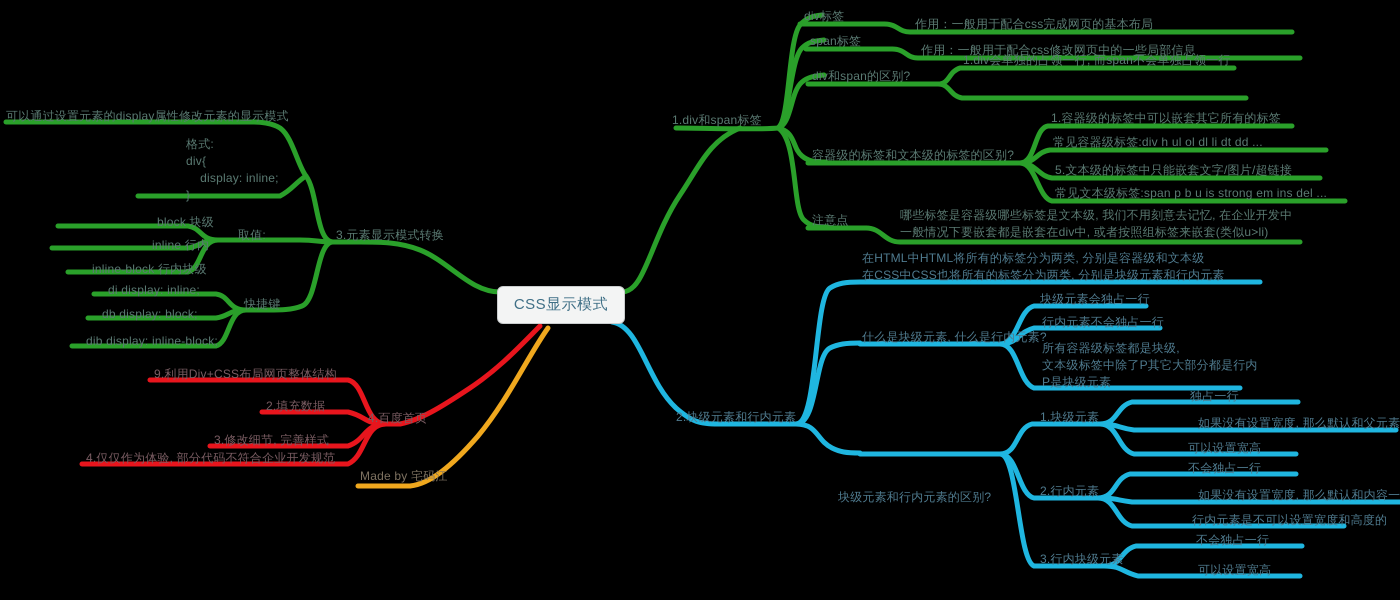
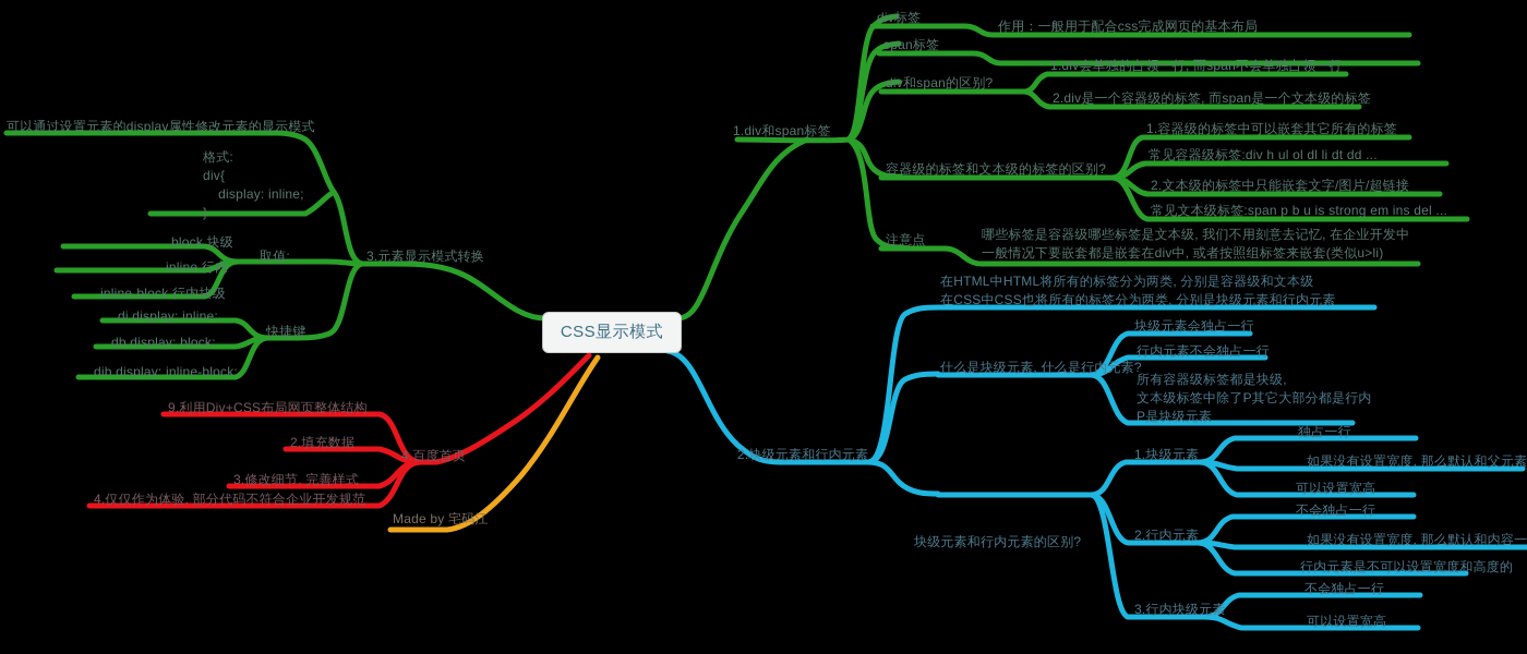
  CSS显示模式
  1.div和span标签
  div标签
  作用：一般用于配合css完成网页的基本布局
  span标签
- 作用：一般用于配合css修改网页中的一些局部信息
  div和span的区别?
  1.div会单独的占领一行, 而span不会单独占领一行
+ 2.div是一个容器级的标签, 而span是一个文本级的标签
  容器级的标签和文本级的标签的区别?
  1.容器级的标签中可以嵌套其它所有的标签
  常见容器级标签:div h ul ol dl li dt dd ...
- 5.文本级的标签中只能嵌套文字/图片/超链接
+ 2.文本级的标签中只能嵌套文字/图片/超链接
  常见文本级标签:span p b u is strong em ins del ...
  注意点
  哪些标签是容器级哪些标签是文本级, 我们不用刻意去记忆, 在企业开发中
  一般情况下要嵌套都是嵌套在div中, 或者按照组标签来嵌套(类似u>li)
  3.元素显示模式转换
  可以通过设置元素的display属性修改元素的显示模式
  格式:
  div{
  display: inline;
  }
  取值:
  block 块级
  inline 行内
  inline-block 行内块级
  快捷键
  di display: inline;
  db display: block;
  dib display: inline-block;
  2.块级元素和行内元素
  在HTML中HTML将所有的标签分为两类, 分别是容器级和文本级
  在CSS中CSS也将所有的标签分为两类, 分别是块级元素和行内元素
  什么是块级元素, 什么是行内元素?
  块级元素会独占一行
  行内元素不会独占一行
  所有容器级标签都是块级,
  文本级标签中除了P其它大部分都是行内
  P是块级元素
  块级元素和行内元素的区别?
  1.块级元素
  独占一行
  如果没有设置宽度, 那么默认和父元素
  可以设置宽高
  2.行内元素
  不会独占一行
  如果没有设置宽度, 那么默认和内容一
  行内元素是不可以设置宽度和高度的
  3.行内块级元素
  不会独占一行
  可以设置宽高
  4.百度首页
  9.利用Div+CSS布局网页整体结构
  2.填充数据
  3.修改细节, 完善样式
  4.仅仅作为体验, 部分代码不符合企业开发规范
  Made by 宅码江
